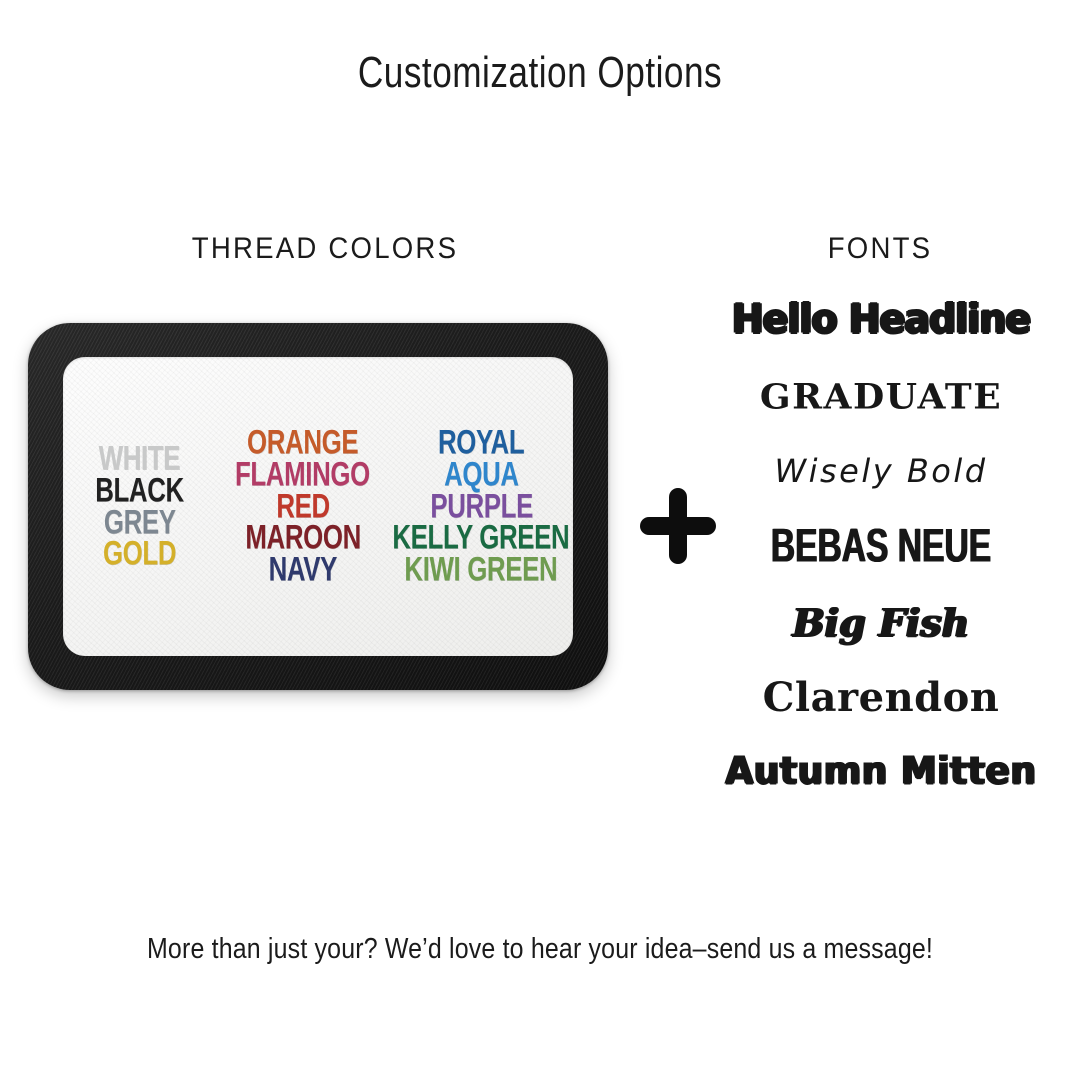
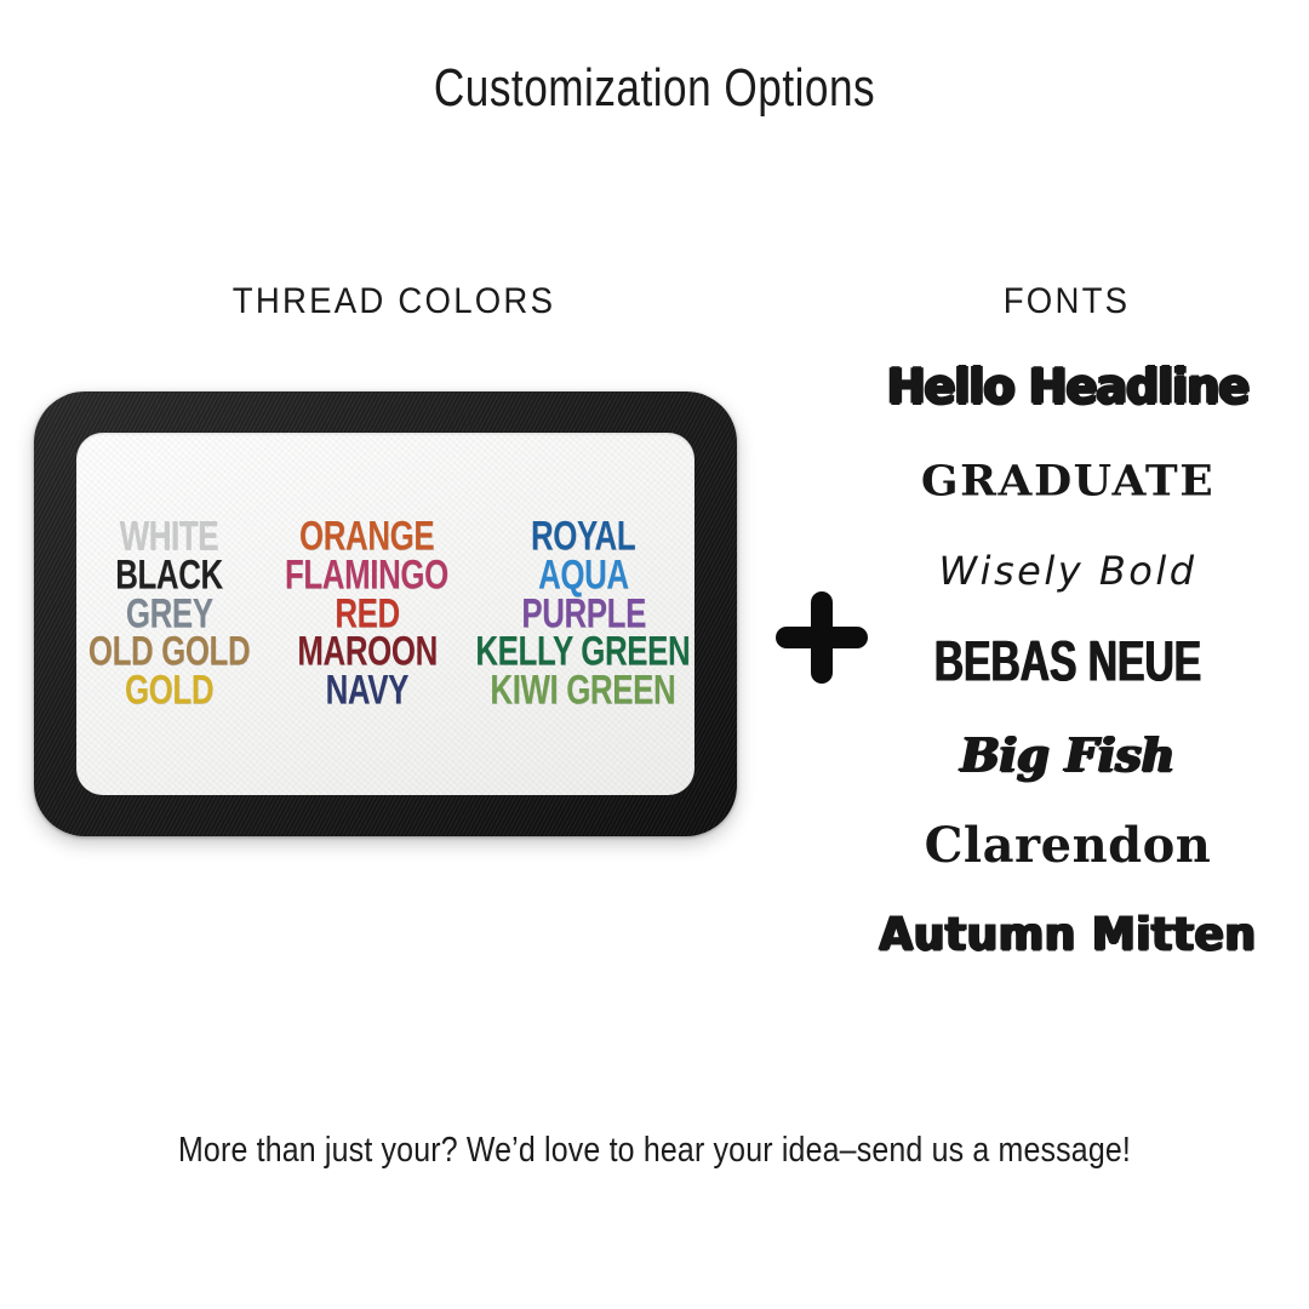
  Customization Options
  THREAD COLORS
  WHITE
  BLACK
  GREY
+ OLD GOLD
  GOLD
  ORANGE
  FLAMINGO
  RED
  MAROON
  NAVY
  ROYAL
  AQUA
  PURPLE
  KELLY GREEN
  KIWI GREEN
  FONTS
  Hello Headline
  GRADUATE
  Wisely Bold
  BEBAS NEUE
  Big Fish
  Clarendon
  Autumn Mitten
  More than just your? We’d love to hear your idea–send us a message!
